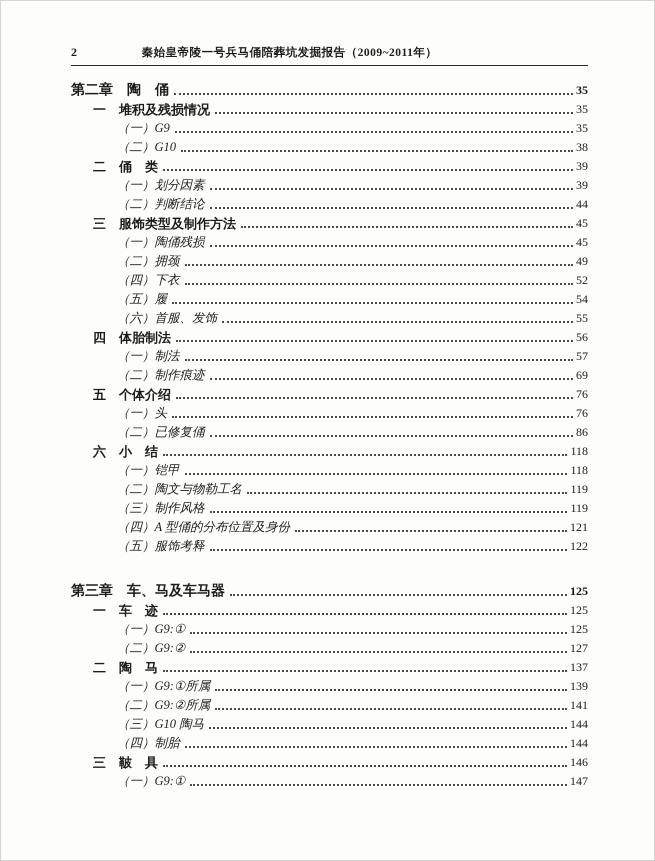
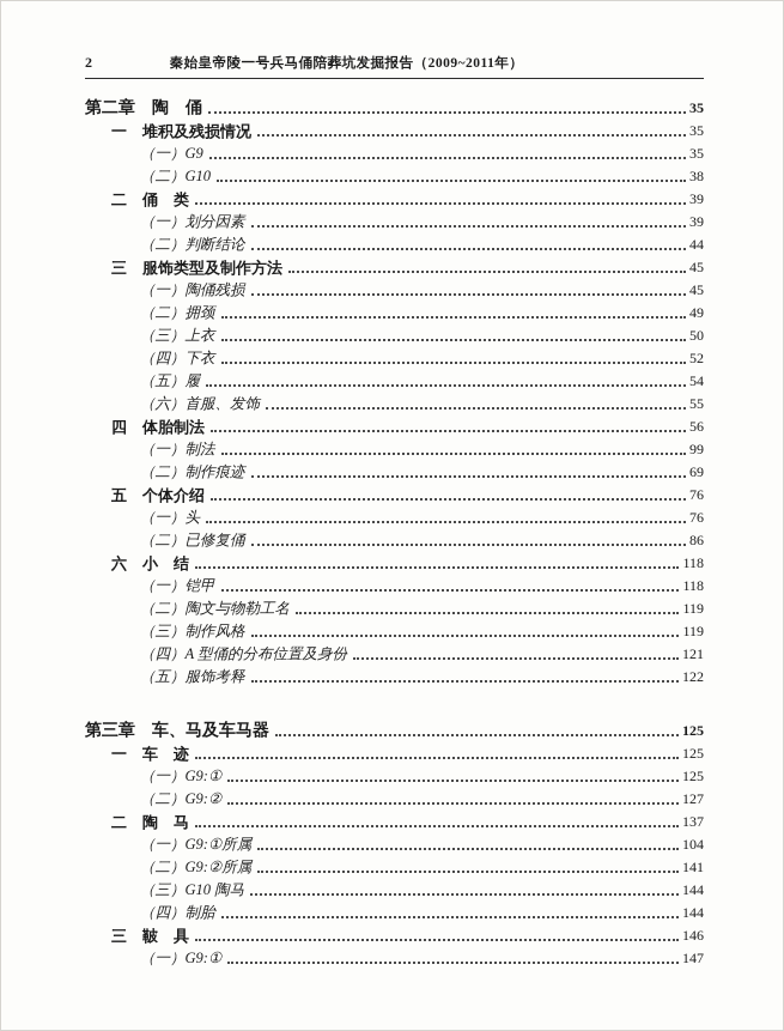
  2
  秦始皇帝陵一号兵马俑陪葬坑发掘报告（2009~2011年）
  第二章 陶 俑
  35
  一 堆积及残损情况
  35
  （一）G9
  35
  （二）G10
  38
  二 俑 类
  39
  （一）划分因素
  39
  （二）判断结论
  44
  三 服饰类型及制作方法
  45
  （一）陶俑残损
  45
  （二）拥颈
  49
+ （三）上衣
+ 50
  （四）下衣
  52
  （五）履
  54
  （六）首服、发饰
  55
  四 体胎制法
  56
  （一）制法
- 57
+ 99
  （二）制作痕迹
  69
  五 个体介绍
  76
  （一）头
  76
  （二）已修复俑
  86
  六 小 结
  118
  （一）铠甲
  118
  （二）陶文与物勒工名
  119
  （三）制作风格
  119
  （四）A 型俑的分布位置及身份
  121
  （五）服饰考释
  122
  第三章 车、马及车马器
  125
  一 车 迹
  125
  （一）G9:①
  125
  （二）G9:②
  127
  二 陶 马
  137
  （一）G9:①所属
- 139
+ 104
  （二）G9:②所属
  141
  （三）G10 陶马
  144
  （四）制胎
  144
  三 鞁 具
  146
  （一）G9:①
  147
